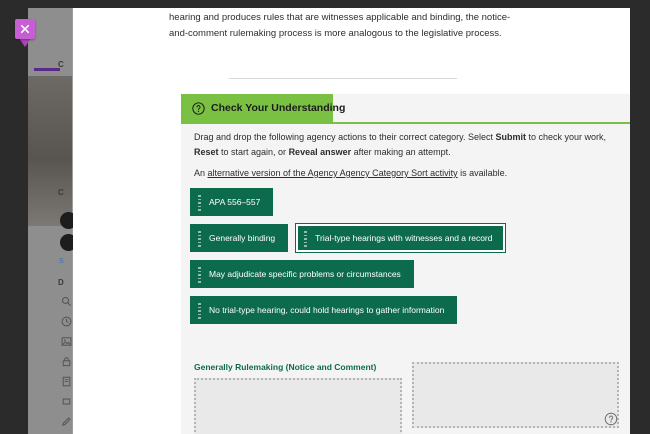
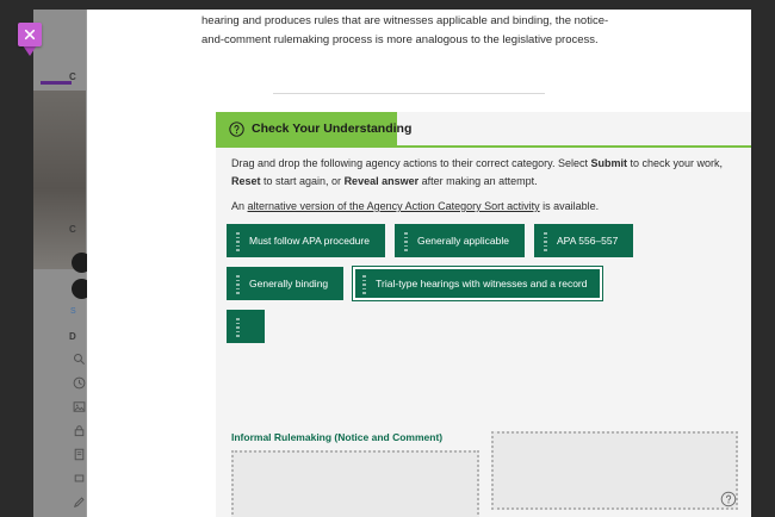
  C
  C
  D
  hearing and produces rules that are witnesses applicable and binding, the notice-and-comment rulemaking process is more analogous to the legislative process.
  Check Your Understanding
  Drag and drop the following agency actions to their correct category. Select Submit to check your work, Reset to start again, or Reveal answer after making an attempt.
- An alternative version of the Agency Agency Category Sort activity is available.
+ An alternative version of the Agency Action Category Sort activity is available.
+ Must follow APA procedure
+ Generally applicable
  APA 556–557
  Generally binding
  Trial-type hearings with witnesses and a record
- May adjudicate specific problems or circumstances
- No trial-type hearing, could hold hearings to gather information
- Generally Rulemaking (Notice and Comment)
+ Informal Rulemaking (Notice and Comment)
